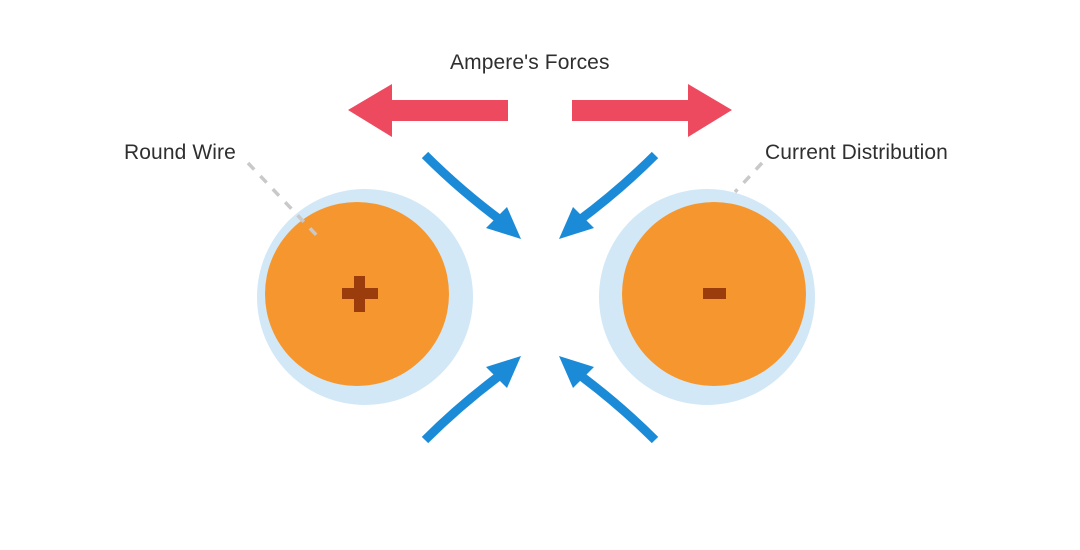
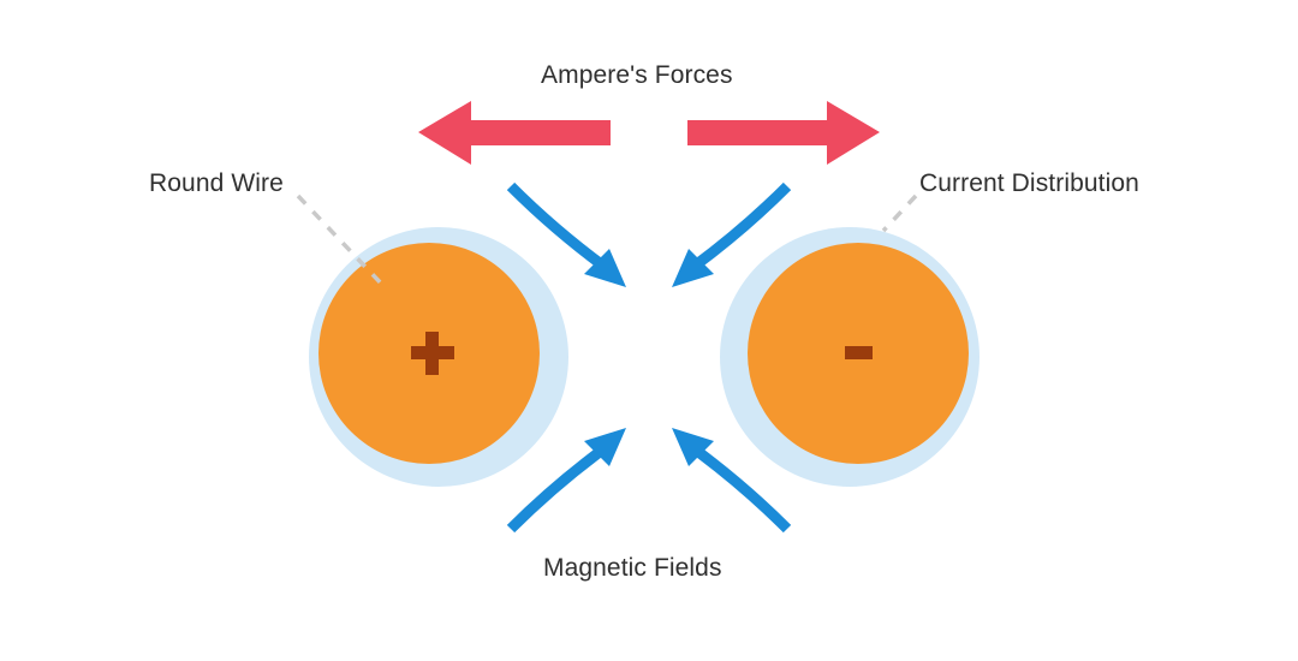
  Ampere's Forces
  Round Wire
  Current Distribution
+ Magnetic Fields
